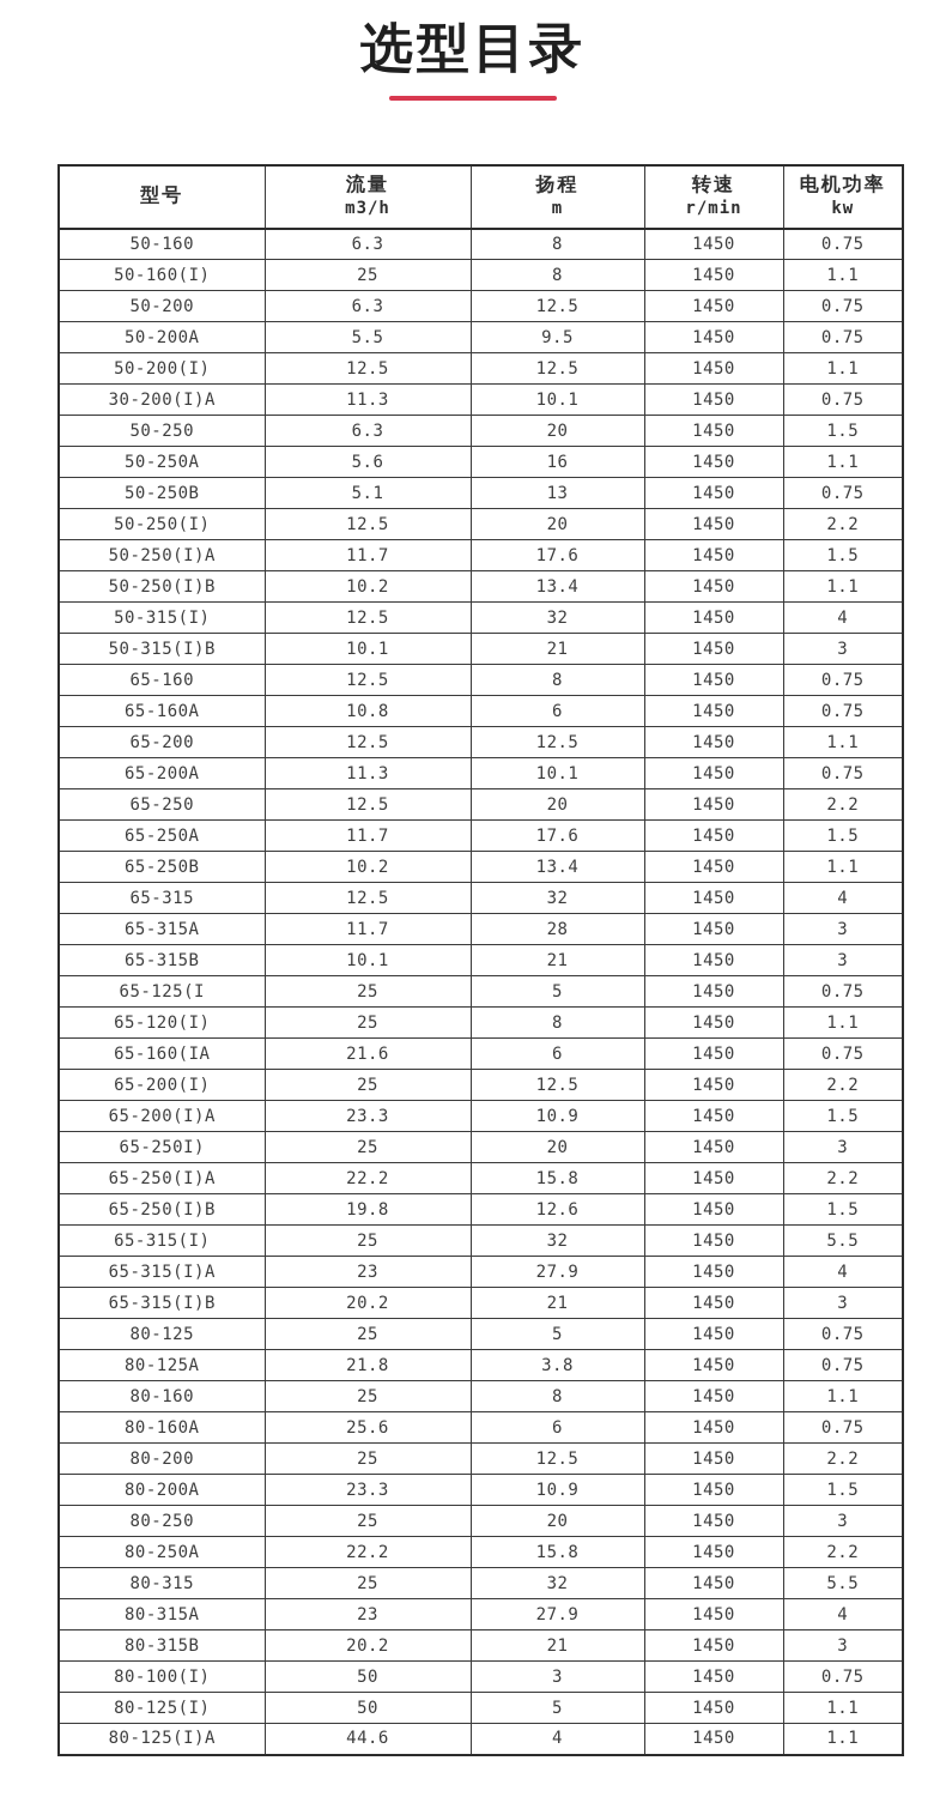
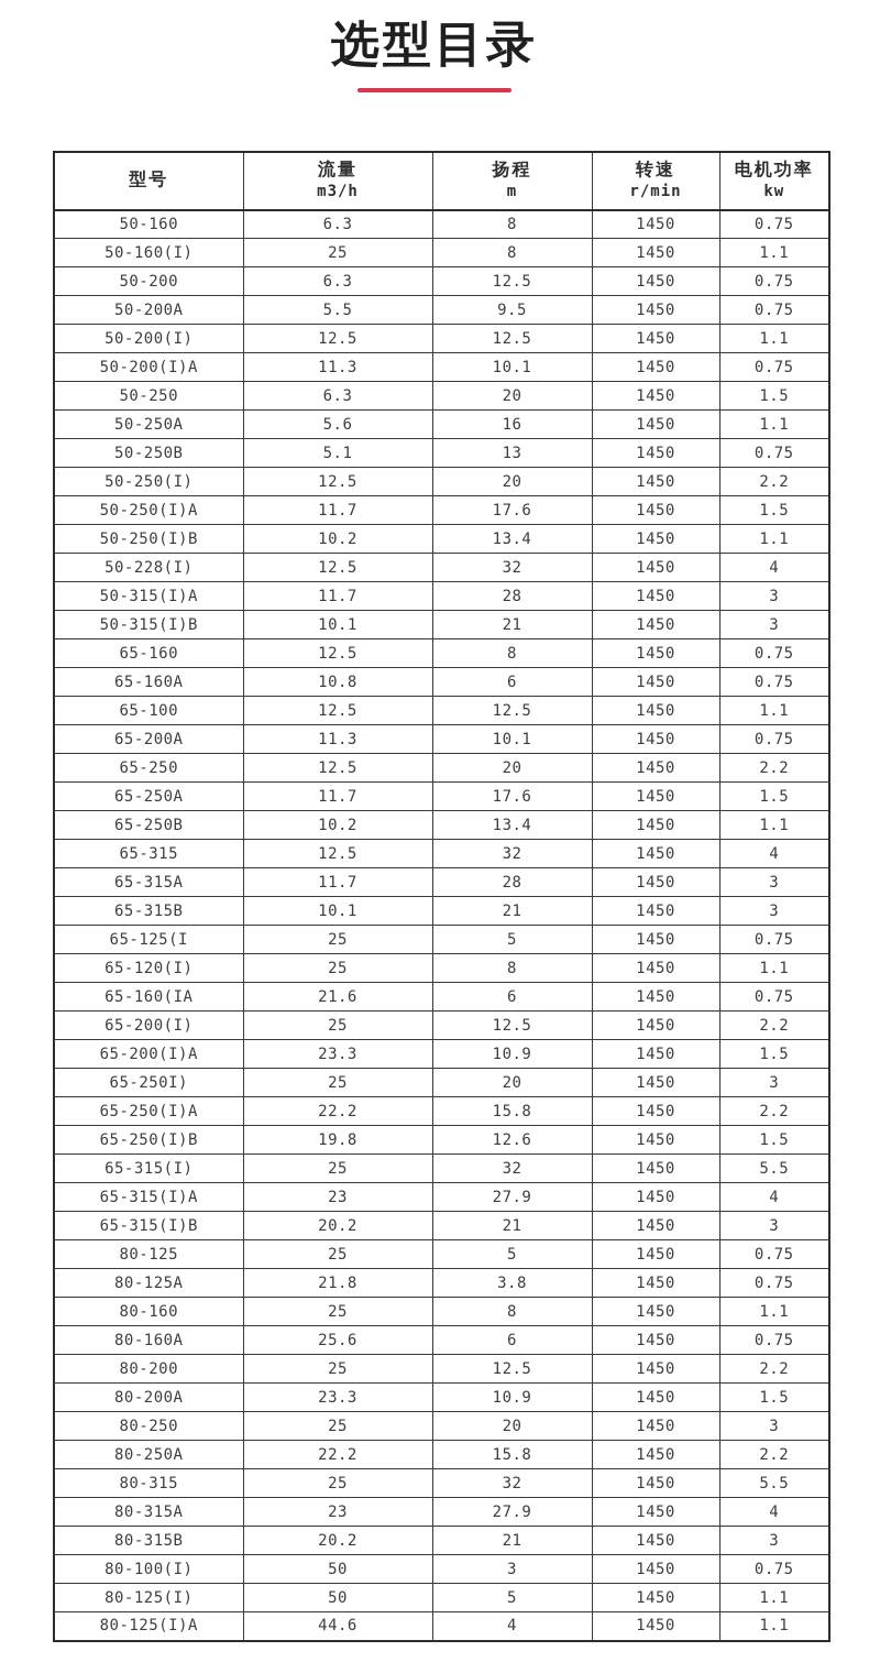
  选型目录
  型号	流量 m3/h	扬程 m	转速 r/min	电机功率 kw
  50-160	6.3	8	1450	0.75
  50-160(I)	25	8	1450	1.1
  50-200	6.3	12.5	1450	0.75
  50-200A	5.5	9.5	1450	0.75
  50-200(I)	12.5	12.5	1450	1.1
- 30-200(I)A	11.3	10.1	1450	0.75
+ 50-200(I)A	11.3	10.1	1450	0.75
  50-250	6.3	20	1450	1.5
  50-250A	5.6	16	1450	1.1
  50-250B	5.1	13	1450	0.75
  50-250(I)	12.5	20	1450	2.2
  50-250(I)A	11.7	17.6	1450	1.5
  50-250(I)B	10.2	13.4	1450	1.1
- 50-315(I)	12.5	32	1450	4
+ 50-228(I)	12.5	32	1450	4
+ 50-315(I)A	11.7	28	1450	3
  50-315(I)B	10.1	21	1450	3
  65-160	12.5	8	1450	0.75
  65-160A	10.8	6	1450	0.75
- 65-200	12.5	12.5	1450	1.1
+ 65-100	12.5	12.5	1450	1.1
  65-200A	11.3	10.1	1450	0.75
  65-250	12.5	20	1450	2.2
  65-250A	11.7	17.6	1450	1.5
  65-250B	10.2	13.4	1450	1.1
  65-315	12.5	32	1450	4
  65-315A	11.7	28	1450	3
  65-315B	10.1	21	1450	3
  65-125(I	25	5	1450	0.75
  65-120(I)	25	8	1450	1.1
  65-160(IA	21.6	6	1450	0.75
  65-200(I)	25	12.5	1450	2.2
  65-200(I)A	23.3	10.9	1450	1.5
  65-250I)	25	20	1450	3
  65-250(I)A	22.2	15.8	1450	2.2
  65-250(I)B	19.8	12.6	1450	1.5
  65-315(I)	25	32	1450	5.5
  65-315(I)A	23	27.9	1450	4
  65-315(I)B	20.2	21	1450	3
  80-125	25	5	1450	0.75
  80-125A	21.8	3.8	1450	0.75
  80-160	25	8	1450	1.1
  80-160A	25.6	6	1450	0.75
  80-200	25	12.5	1450	2.2
  80-200A	23.3	10.9	1450	1.5
  80-250	25	20	1450	3
  80-250A	22.2	15.8	1450	2.2
  80-315	25	32	1450	5.5
  80-315A	23	27.9	1450	4
  80-315B	20.2	21	1450	3
  80-100(I)	50	3	1450	0.75
  80-125(I)	50	5	1450	1.1
  80-125(I)A	44.6	4	1450	1.1
